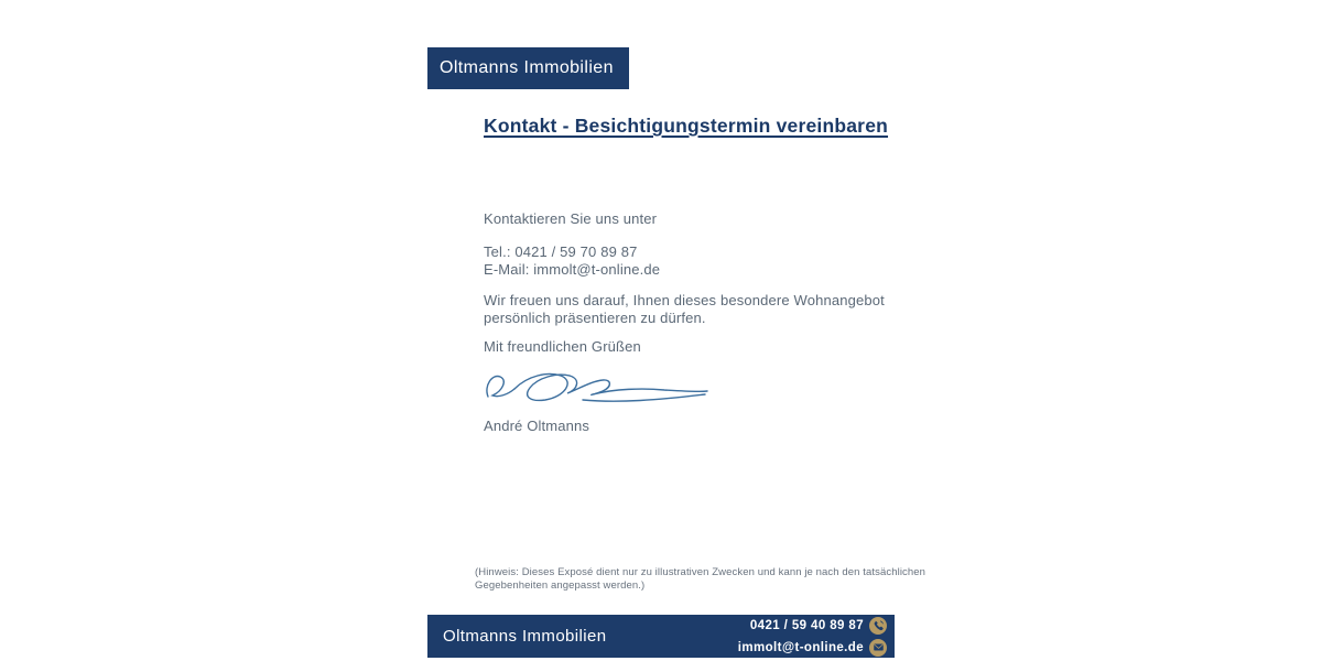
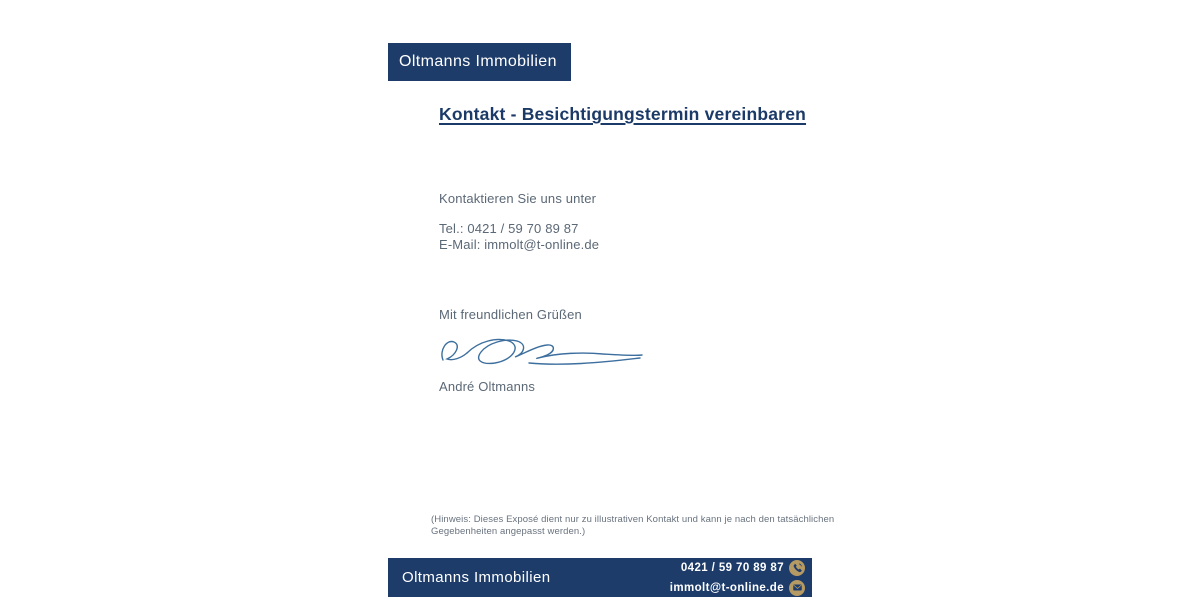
  Oltmanns Immobilien
  Kontakt - Besichtigungstermin vereinbaren
  Kontaktieren Sie uns unter
  Tel.: 0421 / 59 70 89 87
  E-Mail: immolt@t-online.de
- Wir freuen uns darauf, Ihnen dieses besondere Wohnangebot
- persönlich präsentieren zu dürfen.
  Mit freundlichen Grüßen
  André Oltmanns
- (Hinweis: Dieses Exposé dient nur zu illustrativen Zwecken und kann je nach den tatsächlichen
+ (Hinweis: Dieses Exposé dient nur zu illustrativen Kontakt und kann je nach den tatsächlichen
  Gegebenheiten angepasst werden.)
  Oltmanns Immobilien
- 0421 / 59 40 89 87
+ 0421 / 59 70 89 87
  immolt@t-online.de
